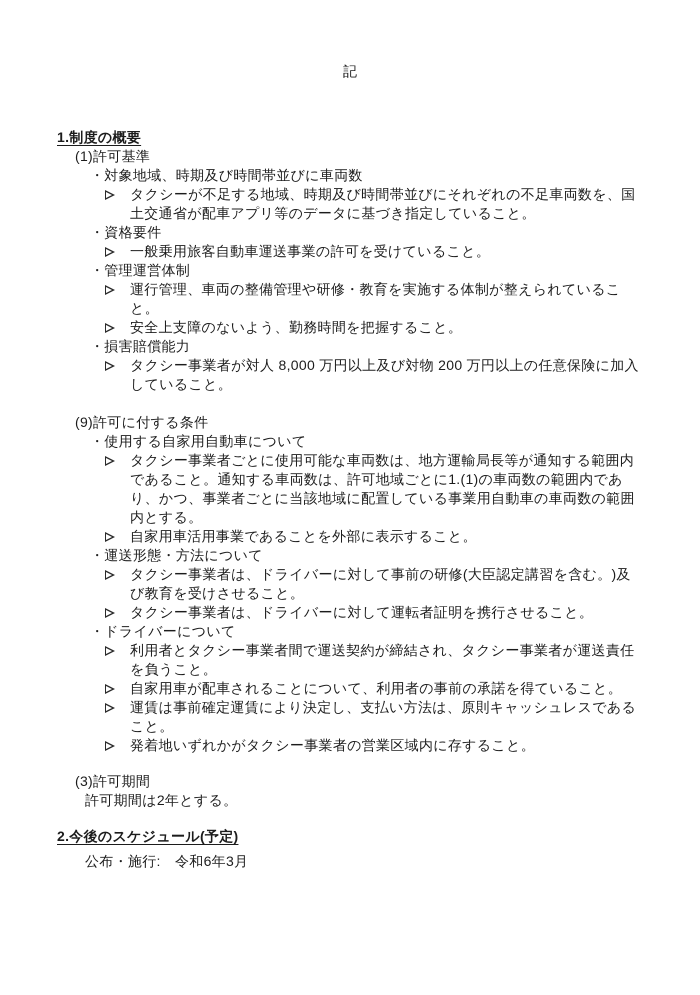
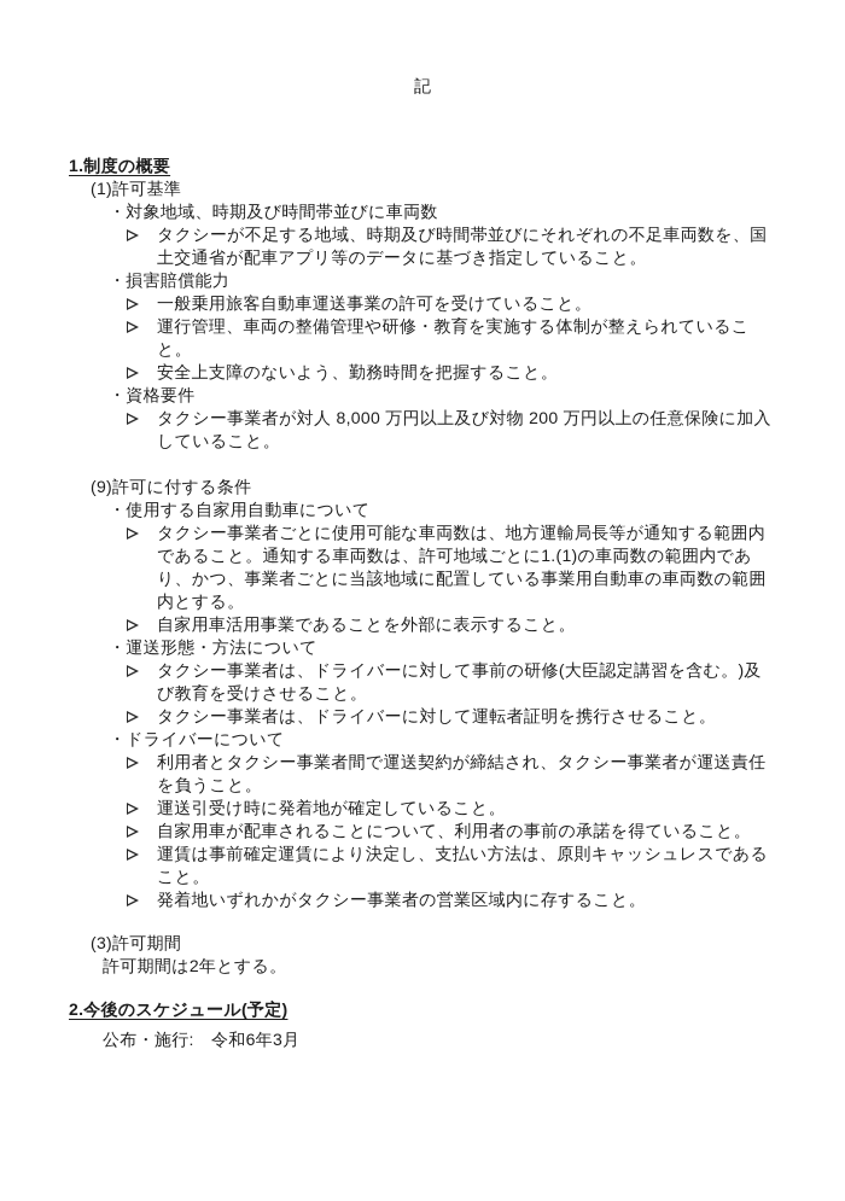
  記
  1.制度の概要
  (1)許可基準
  ・対象地域、時期及び時間帯並びに車両数
  タクシーが不足する地域、時期及び時間帯並びにそれぞれの不足車両数を、国土交通省が配車アプリ等のデータに基づき指定していること。
- ・資格要件
+ ・損害賠償能力
  一般乗用旅客自動車運送事業の許可を受けていること。
- ・管理運営体制
  運行管理、車両の整備管理や研修・教育を実施する体制が整えられていること。
  安全上支障のないよう、勤務時間を把握すること。
- ・損害賠償能力
+ ・資格要件
  タクシー事業者が対人 8,000 万円以上及び対物 200 万円以上の任意保険に加入していること。
  (9)許可に付する条件
  ・使用する自家用自動車について
  タクシー事業者ごとに使用可能な車両数は、地方運輸局長等が通知する範囲内であること。通知する車両数は、許可地域ごとに1.(1)の車両数の範囲内であり、かつ、事業者ごとに当該地域に配置している事業用自動車の車両数の範囲内とする。
  自家用車活用事業であることを外部に表示すること。
  ・運送形態・方法について
  タクシー事業者は、ドライバーに対して事前の研修(大臣認定講習を含む。)及び教育を受けさせること。
  タクシー事業者は、ドライバーに対して運転者証明を携行させること。
  ・ドライバーについて
  利用者とタクシー事業者間で運送契約が締結され、タクシー事業者が運送責任を負うこと。
+ 運送引受け時に発着地が確定していること。
  自家用車が配車されることについて、利用者の事前の承諾を得ていること。
  運賃は事前確定運賃により決定し、支払い方法は、原則キャッシュレスであること。
  発着地いずれかがタクシー事業者の営業区域内に存すること。
  (3)許可期間
  許可期間は2年とする。
  2.今後のスケジュール(予定)
  公布・施行: 令和6年3月
